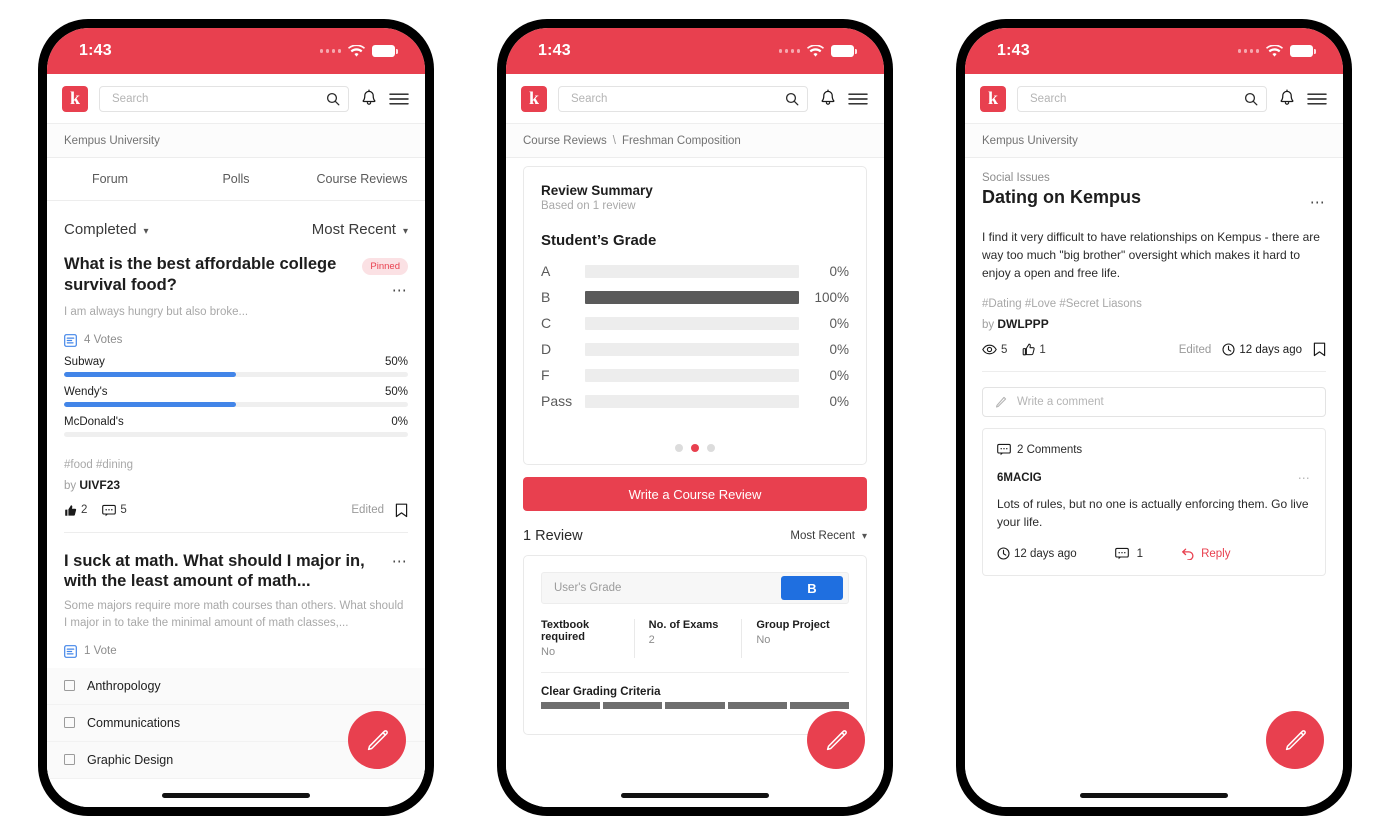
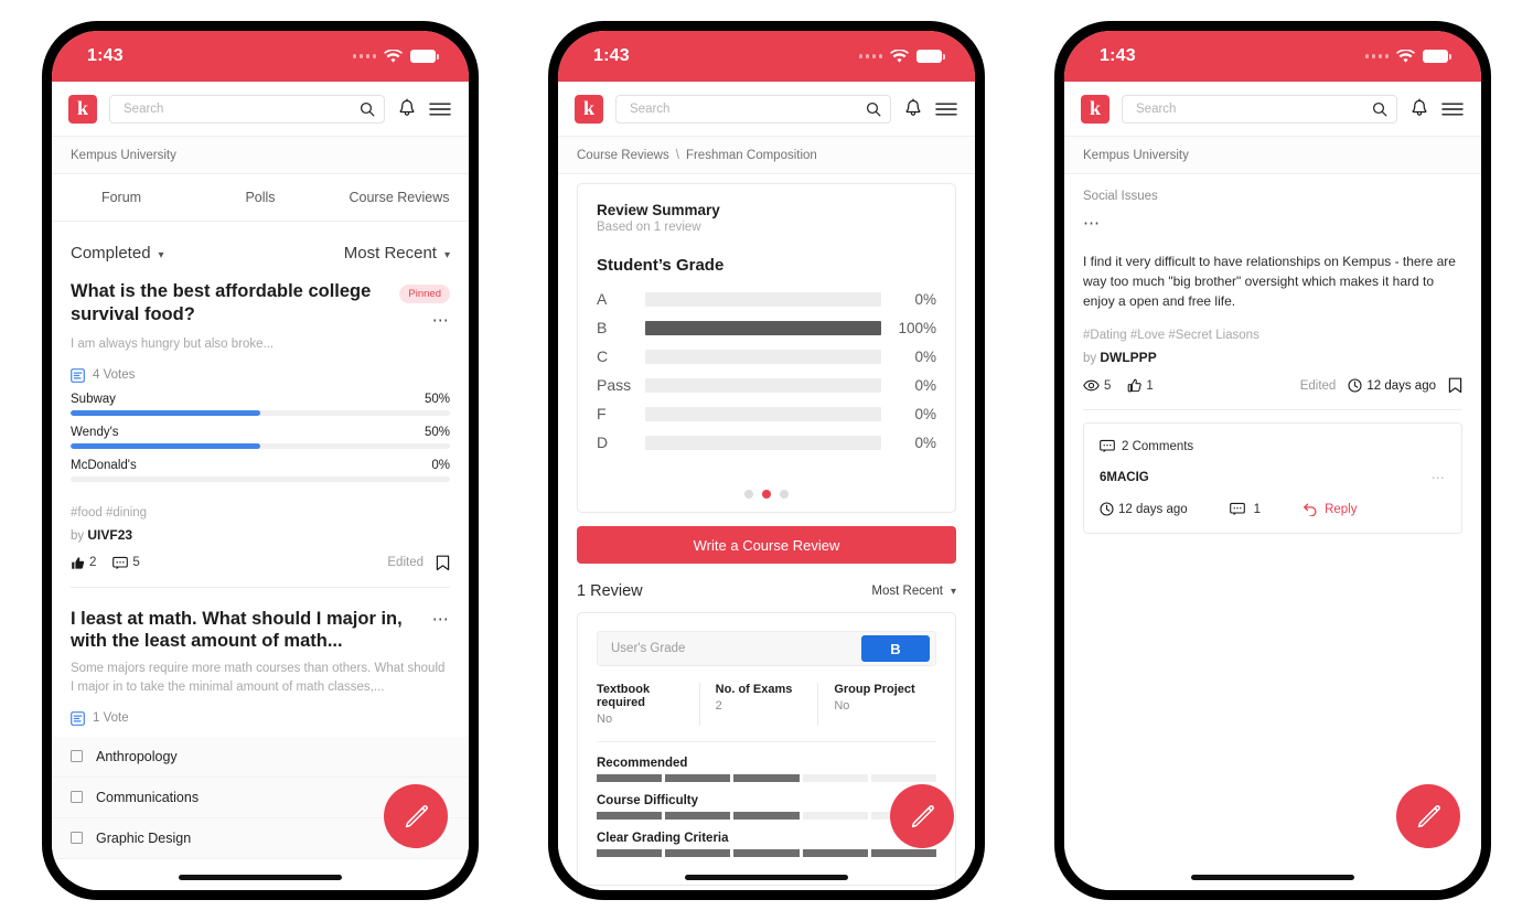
  1:43
  k
  Search
  Kempus University
  Forum
  Polls
  Course Reviews
  Completed ▾
  Most Recent ▾
  What is the best affordable college survival food?
  Pinned
  ⋯
  I am always hungry but also broke...
  4 Votes
  Subway
  50%
  Wendy's
  50%
  McDonald's
  0%
  #food #dining
  by UIVF23
  2
  5
  Edited
- I suck at math. What should I major in, with the least amount of math...
+ I least at math. What should I major in, with the least amount of math...
  ⋯
  Some majors require more math courses than others. What should I major in to take the minimal amount of math classes,...
  1 Vote
  Anthropology
  Communications
  Graphic Design
  1:43
  k
  Search
  Course Reviews
  \
  Freshman Composition
  Review Summary
  Based on 1 review
  Student’s Grade
  A
  0%
  B
  100%
  C
  0%
- D
+ Pass
  0%
  F
  0%
- Pass
+ D
  0%
  Write a Course Review
  1 Review
  Most Recent ▾
  User's Grade
  B
  Textbook required
  No
  No. of Exams
  2
  Group Project
  No
+ Recommended
+ Course Difficulty
  Clear Grading Criteria
  1:43
  k
  Search
  Kempus University
  Social Issues
- Dating on Kempus
  ⋯
  I find it very difficult to have relationships on Kempus - there are way too much "big brother" oversight which makes it hard to enjoy a open and free life.
  #Dating #Love #Secret Liasons
  by DWLPPP
  5
  1
  Edited
  12 days ago
- Write a comment
  2 Comments
  6MACIG
  ⋯
- Lots of rules, but no one is actually enforcing them. Go live your life.
  12 days ago
  1
  Reply
